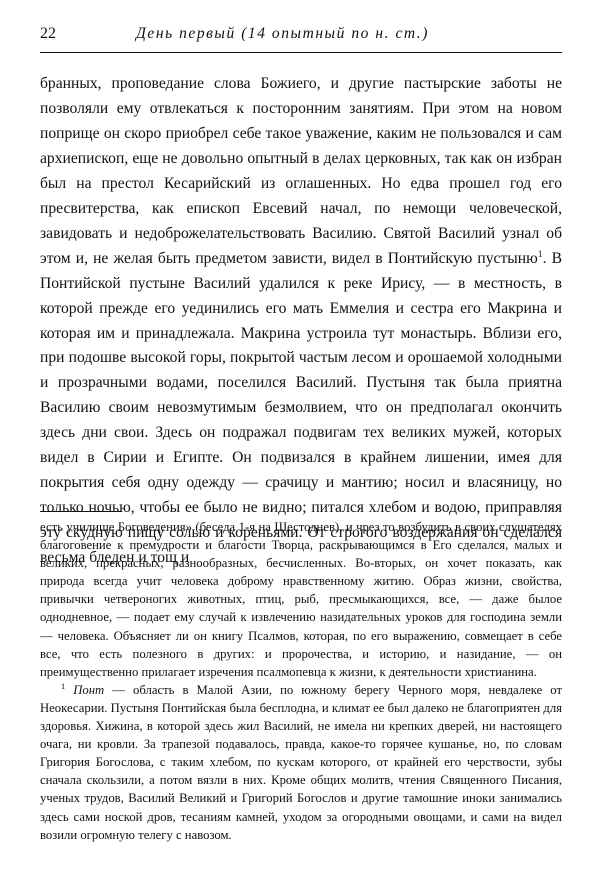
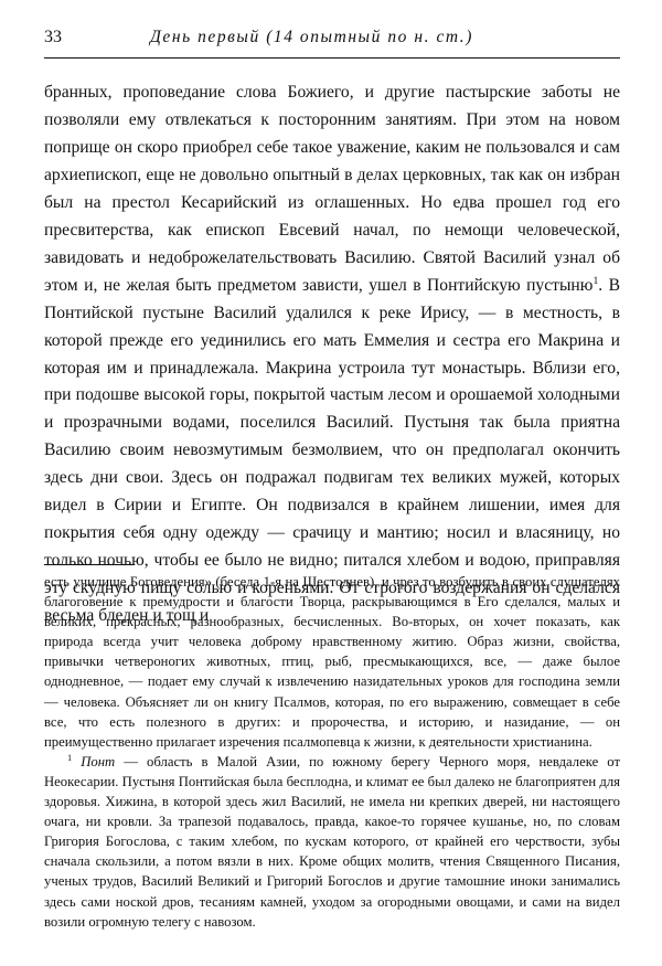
- 22
+ 33
  День первый (14 опытный по н. ст.)
- бранных, проповедание слова Божиего, и другие пастырские заботы не позволяли ему отвлекаться к посторонним занятиям. При этом на новом поприще он скоро приобрел себе такое уважение, каким не пользовался и сам архиепископ, еще не довольно опытный в делах церковных, так как он избран был на престол Кесарийский из оглашенных. Но едва прошел год его пресвитерства, как епископ Евсевий начал, по немощи человеческой, завидовать и недоброжелательствовать Василию. Святой Василий узнал об этом и, не желая быть предметом зависти, видел в Понтийскую пустыню1. В Понтийской пустыне Василий удалился к реке Ирису, — в местность, в которой прежде его уединились его мать Еммелия и сестра его Макрина и которая им и принадлежала. Макрина устроила тут монастырь. Вблизи его, при подошве высокой горы, покрытой частым лесом и орошаемой холодными и прозрачными водами, поселился Василий. Пустыня так была приятна Василию своим невозмутимым безмолвием, что он предполагал окончить здесь дни свои. Здесь он подражал подвигам тех великих мужей, которых видел в Сирии и Египте. Он подвизался в крайнем лишении, имея для покрытия себя одну одежду — срачицу и мантию; носил и власяницу, но только ночью, чтобы ее было не видно; питался хлебом и водою, приправляя эту скудную пищу солью и кореньями. От строгого воздержания он сделался весьма бледен и тощ и
+ бранных, проповедание слова Божиего, и другие пастырские заботы не позволяли ему отвлекаться к посторонним занятиям. При этом на новом поприще он скоро приобрел себе такое уважение, каким не пользовался и сам архиепископ, еще не довольно опытный в делах церковных, так как он избран был на престол Кесарийский из оглашенных. Но едва прошел год его пресвитерства, как епископ Евсевий начал, по немощи человеческой, завидовать и недоброжелательствовать Василию. Святой Василий узнал об этом и, не желая быть предметом зависти, ушел в Понтийскую пустыню1. В Понтийской пустыне Василий удалился к реке Ирису, — в местность, в которой прежде его уединились его мать Еммелия и сестра его Макрина и которая им и принадлежала. Макрина устроила тут монастырь. Вблизи его, при подошве высокой горы, покрытой частым лесом и орошаемой холодными и прозрачными водами, поселился Василий. Пустыня так была приятна Василию своим невозмутимым безмолвием, что он предполагал окончить здесь дни свои. Здесь он подражал подвигам тех великих мужей, которых видел в Сирии и Египте. Он подвизался в крайнем лишении, имея для покрытия себя одну одежду — срачицу и мантию; носил и власяницу, но только ночью, чтобы ее было не видно; питался хлебом и водою, приправляя эту скудную пищу солью и кореньями. От строгого воздержания он сделался весьма бледен и тощ и
  есть училище Боговедения» (беседа 1-я на Шестоднев), и чрез то возбудить в своих слушателях благоговение к премудрости и благости Творца, раскрывающимся в Его сделался, малых и великих, прекрасных, разнообразных, бесчисленных. Во-вторых, он хочет показать, как природа всегда учит человека доброму нравственному житию. Образ жизни, свойства, привычки четвероногих животных, птиц, рыб, пресмыкающихся, все, — даже былое однодневное, — подает ему случай к извлечению назидательных уроков для господина земли — человека. Объясняет ли он книгу Псалмов, которая, по его выражению, совмещает в себе все, что есть полезного в других: и пророчества, и историю, и назидание, — он преимущественно прилагает изречения псалмопевца к жизни, к деятельности христианина.
  1 Понт — область в Малой Азии, по южному берегу Черного моря, невдалеке от Неокесарии. Пустыня Понтийская была бесплодна, и климат ее был далеко не благоприятен для здоровья. Хижина, в которой здесь жил Василий, не имела ни крепких дверей, ни настоящего очага, ни кровли. За трапезой подавалось, правда, какое-то горячее кушанье, но, по словам Григория Богослова, с таким хлебом, по кускам которого, от крайней его черствости, зубы сначала скользили, а потом вязли в них. Кроме общих молитв, чтения Священного Писания, ученых трудов, Василий Великий и Григорий Богослов и другие тамошние иноки занимались здесь сами ноской дров, тесаниям камней, уходом за огородными овощами, и сами на видел возили огромную телегу с навозом.
